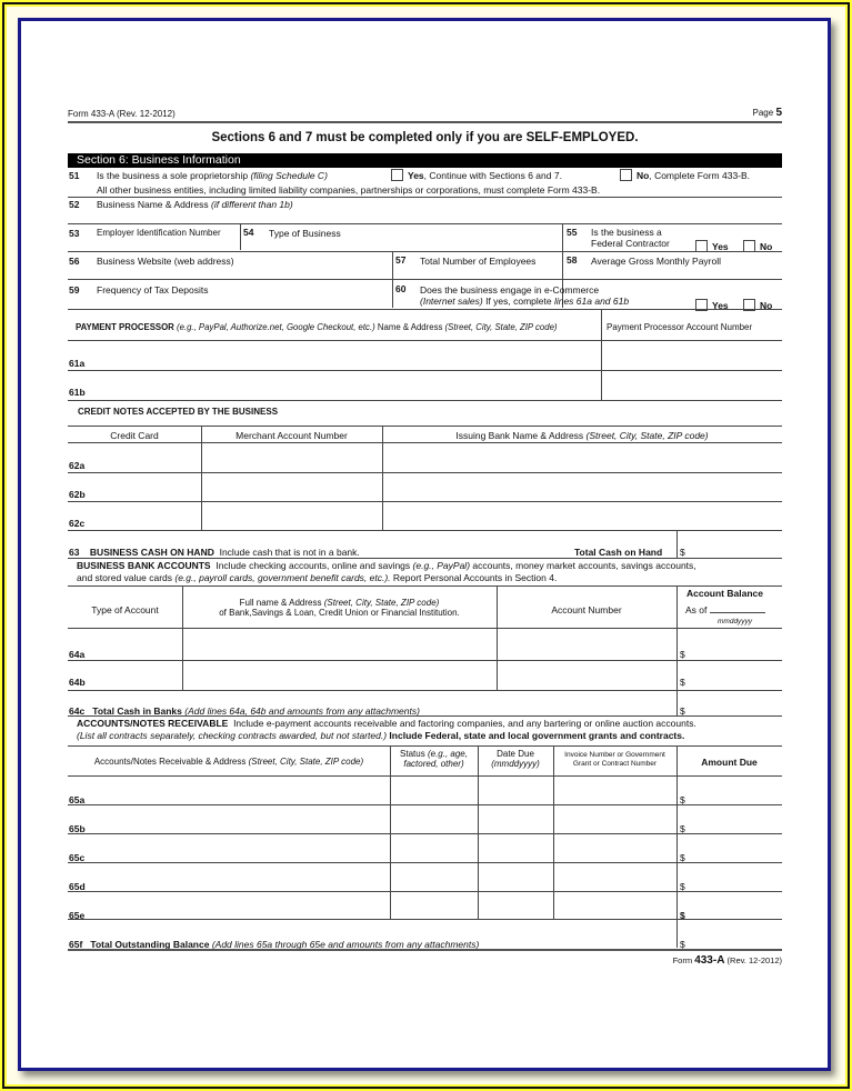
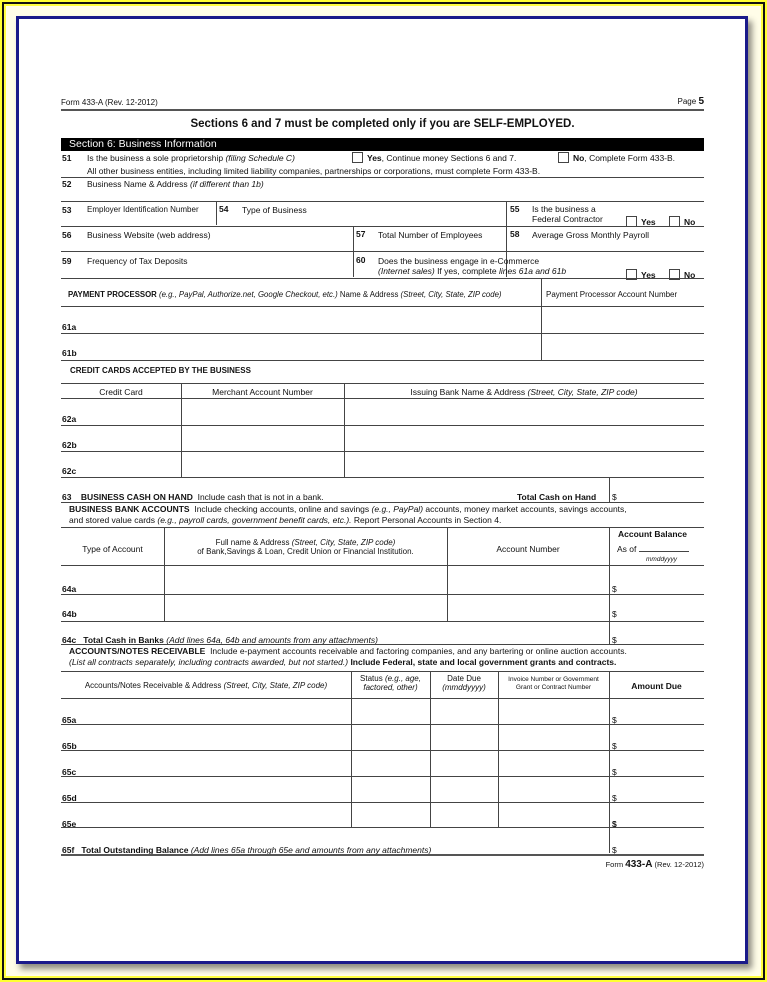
  Form 433-A (Rev. 12-2012)
  Page 5
  Sections 6 and 7 must be completed only if you are SELF-EMPLOYED.
  Section 6: Business Information
  51
  Is the business a sole proprietorship (filing Schedule C)
- Yes, Continue with Sections 6 and 7.
+ Yes, Continue money Sections 6 and 7.
  No, Complete Form 433-B.
  All other business entities, including limited liability companies, partnerships or corporations, must complete Form 433-B.
  52
  Business Name & Address (if different than 1b)
  53
  Employer Identification Number
  54
  Type of Business
  55
  Is the business a
  Federal Contractor
  Yes
  No
  56
  Business Website (web address)
  57
  Total Number of Employees
  58
  Average Gross Monthly Payroll
  59
  Frequency of Tax Deposits
  60
  Does the business engage in e-Commerce
  (Internet sales) If yes, complete lines 61a and 61b
  Yes
  No
  PAYMENT PROCESSOR (e.g., PayPal, Authorize.net, Google Checkout, etc.) Name & Address (Street, City, State, ZIP code)
  Payment Processor Account Number
  61a
  61b
- CREDIT NOTES ACCEPTED BY THE BUSINESS
+ CREDIT CARDS ACCEPTED BY THE BUSINESS
  Credit Card
  Merchant Account Number
  Issuing Bank Name & Address (Street, City, State, ZIP code)
  62a
  62b
  62c
  63 BUSINESS CASH ON HAND Include cash that is not in a bank.
  Total Cash on Hand
  $
  BUSINESS BANK ACCOUNTS Include checking accounts, online and savings (e.g., PayPal) accounts, money market accounts, savings accounts,
  and stored value cards (e.g., payroll cards, government benefit cards, etc.). Report Personal Accounts in Section 4.
  Type of Account
  Full name & Address (Street, City, State, ZIP code)
  of Bank,Savings & Loan, Credit Union or Financial Institution.
  Account Number
  Account Balance
  As of
  64a
  $
  64b
  $
  64c Total Cash in Banks (Add lines 64a, 64b and amounts from any attachments)
  $
  ACCOUNTS/NOTES RECEIVABLE Include e-payment accounts receivable and factoring companies, and any bartering or online auction accounts.
- (List all contracts separately, checking contracts awarded, but not started.) Include Federal, state and local government grants and contracts.
+ (List all contracts separately, including contracts awarded, but not started.) Include Federal, state and local government grants and contracts.
  Accounts/Notes Receivable & Address (Street, City, State, ZIP code)
  Status (e.g., age,
  factored, other)
  Date Due
  (mmddyyyy)
  Amount Due
  65a
  $
  65b
  $
  65c
  $
  65d
  $
  65e
  $
  65f Total Outstanding Balance (Add lines 65a through 65e and amounts from any attachments)
  $
  Form 433-A (Rev. 12-2012)
